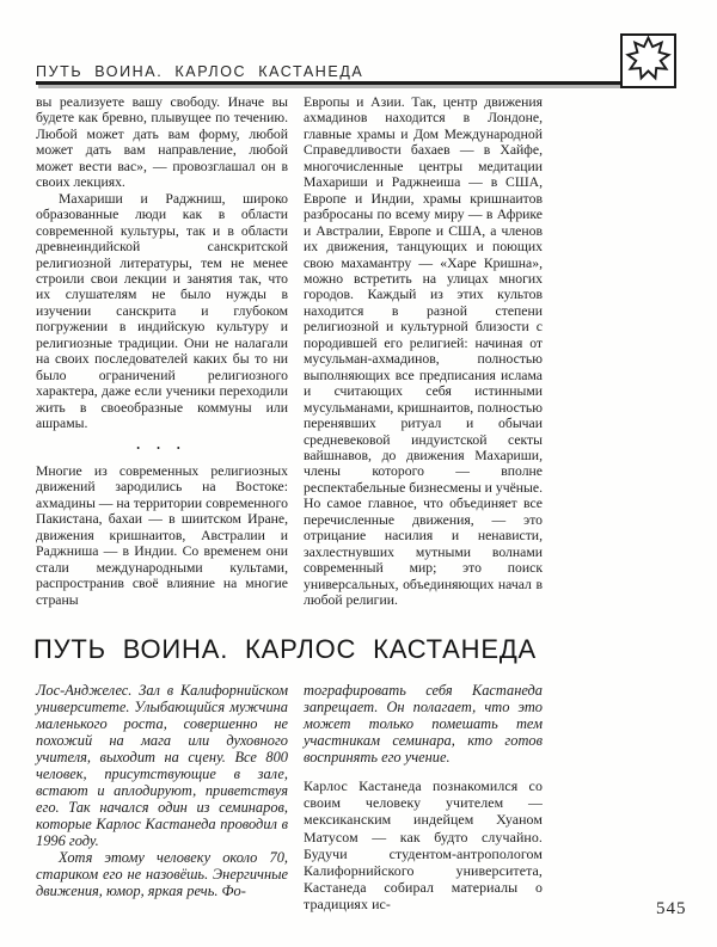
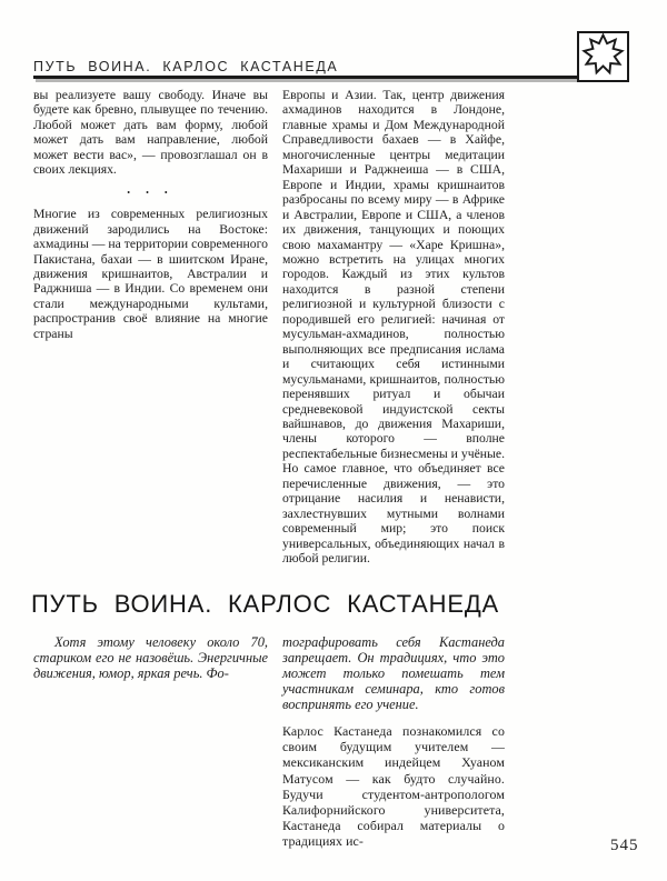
  ПУТЬ ВОИНА. КАРЛОС КАСТАНЕДА
  вы реализуете вашу свободу. Иначе вы будете как бревно, плывущее по течению. Любой может дать вам форму, любой может дать вам направление, любой может вести вас», — провозглашал он в своих лекциях.
- Махариши и Раджниш, широко образованные люди как в области современной культуры, так и в области древнеиндийской санскритской религиозной литературы, тем не менее строили свои лекции и занятия так, что их слушателям не было нужды в изучении санскрита и глубоком погружении в индийскую культуру и религиозные традиции. Они не налагали на своих последователей каких бы то ни было ограничений религиозного характера, даже если ученики переходили жить в своеобразные коммуны или ашрамы.
  • • •
  Многие из современных религиозных движений зародились на Востоке: ахмадины — на территории современного Пакистана, бахаи — в шиитском Иране, движения кришнаитов, Австралии и Раджниша — в Индии. Со временем они стали международными культами, распространив своё влияние на многие страны
  Европы и Азии. Так, центр движения ахмадинов находится в Лондоне, главные храмы и Дом Международной Справедливости бахаев — в Хайфе, многочисленные центры медитации Махариши и Раджнеиша — в США, Европе и Индии, храмы кришнаитов разбросаны по всему миру — в Африке и Австралии, Европе и США, а членов их движения, танцующих и поющих свою махамантру — «Харе Кришна», можно встретить на улицах многих городов. Каждый из этих культов находится в разной степени религиозной и культурной близости с породившей его религией: начиная от мусульман-ахмадинов, полностью выполняющих все предписания ислама и считающих себя истинными мусульманами, кришнаитов, полностью перенявших ритуал и обычаи средневековой индуистской секты вайшнавов, до движения Махариши, члены которого — вполне респектабельные бизнесмены и учёные. Но самое главное, что объединяет все перечисленные движения, — это отрицание насилия и ненависти, захлестнувших мутными волнами современный мир; это поиск универсальных, объединяющих начал в любой религии.
  ПУТЬ ВОИНА. КАРЛОС КАСТАНЕДА
- Лос-Анджелес. Зал в Калифорнийском университете. Улыбающийся мужчина маленького роста, совершенно не похожий на мага или духовного учителя, выходит на сцену. Все 800 человек, присутствующие в зале, встают и аплодируют, приветствуя его. Так начался один из семинаров, которые Карлос Кастанеда проводил в 1996 году.
  Хотя этому человеку около 70, стариком его не назовёшь. Энергичные движения, юмор, яркая речь. Фо-
- тографировать себя Кастанеда запрещает. Он полагает, что это может только помешать тем участникам семинара, кто готов воспринять его учение.
+ тографировать себя Кастанеда запрещает. Он традициях, что это может только помешать тем участникам семинара, кто готов воспринять его учение.
- Карлос Кастанеда познакомился со своим человеку учителем — мексиканским индейцем Хуаном Матусом — как будто случайно. Будучи студентом-антропологом Калифорнийского университета, Кастанеда собирал материалы о традициях ис-
+ Карлос Кастанеда познакомился со своим будущим учителем — мексиканским индейцем Хуаном Матусом — как будто случайно. Будучи студентом-антропологом Калифорнийского университета, Кастанеда собирал материалы о традициях ис-
  545
